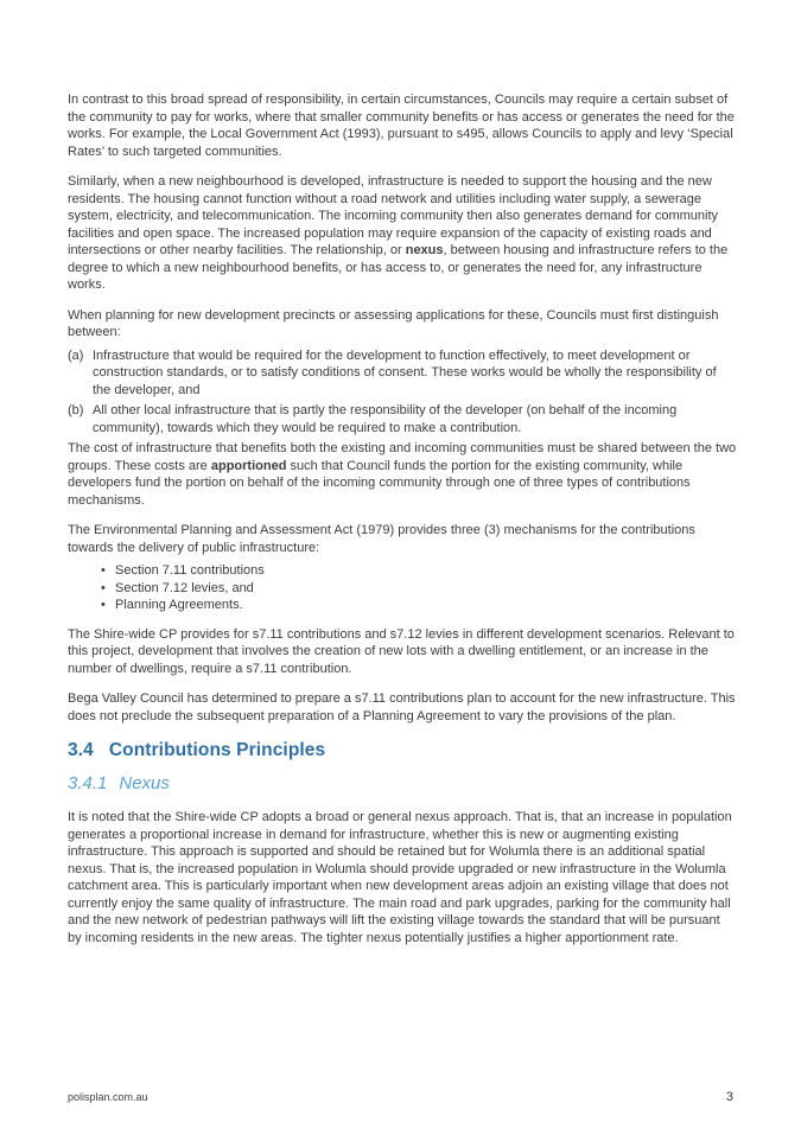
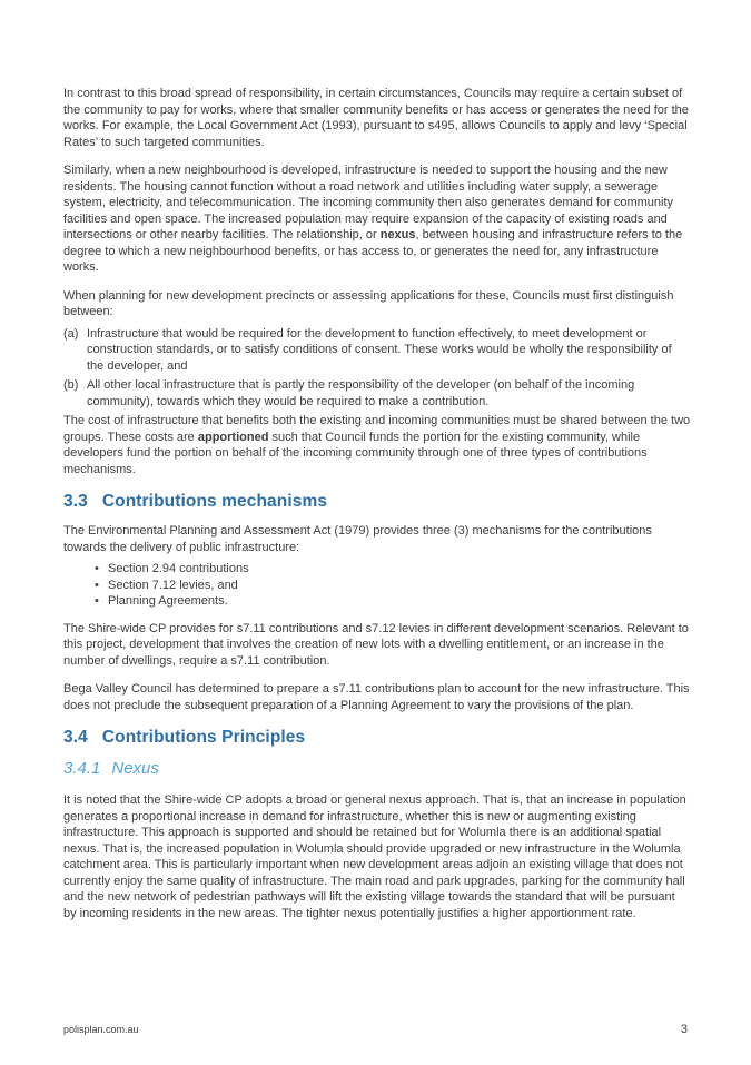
  In contrast to this broad spread of responsibility, in certain circumstances, Councils may require a certain subset of the community to pay for works, where that smaller community benefits or has access or generates the need for the works. For example, the Local Government Act (1993), pursuant to s495, allows Councils to apply and levy ‘Special Rates’ to such targeted communities.
  Similarly, when a new neighbourhood is developed, infrastructure is needed to support the housing and the new residents. The housing cannot function without a road network and utilities including water supply, a sewerage system, electricity, and telecommunication. The incoming community then also generates demand for community facilities and open space. The increased population may require expansion of the capacity of existing roads and intersections or other nearby facilities. The relationship, or nexus, between housing and infrastructure refers to the degree to which a new neighbourhood benefits, or has access to, or generates the need for, any infrastructure works.
  When planning for new development precincts or assessing applications for these, Councils must first distinguish between:
  (a)
  Infrastructure that would be required for the development to function effectively, to meet development or construction standards, or to satisfy conditions of consent. These works would be wholly the responsibility of the developer, and
  (b)
  All other local infrastructure that is partly the responsibility of the developer (on behalf of the incoming community), towards which they would be required to make a contribution.
  The cost of infrastructure that benefits both the existing and incoming communities must be shared between the two groups. These costs are apportioned such that Council funds the portion for the existing community, while developers fund the portion on behalf of the incoming community through one of three types of contributions mechanisms.
+ 3.3 Contributions mechanisms
  The Environmental Planning and Assessment Act (1979) provides three (3) mechanisms for the contributions towards the delivery of public infrastructure:
- Section 7.11 contributions
+ Section 2.94 contributions
  Section 7.12 levies, and
  Planning Agreements.
  The Shire-wide CP provides for s7.11 contributions and s7.12 levies in different development scenarios. Relevant to this project, development that involves the creation of new lots with a dwelling entitlement, or an increase in the number of dwellings, require a s7.11 contribution.
  Bega Valley Council has determined to prepare a s7.11 contributions plan to account for the new infrastructure. This does not preclude the subsequent preparation of a Planning Agreement to vary the provisions of the plan.
  3.4 Contributions Principles
  3.4.1 Nexus
  It is noted that the Shire-wide CP adopts a broad or general nexus approach. That is, that an increase in population generates a proportional increase in demand for infrastructure, whether this is new or augmenting existing infrastructure. This approach is supported and should be retained but for Wolumla there is an additional spatial nexus. That is, the increased population in Wolumla should provide upgraded or new infrastructure in the Wolumla catchment area. This is particularly important when new development areas adjoin an existing village that does not currently enjoy the same quality of infrastructure. The main road and park upgrades, parking for the community hall and the new network of pedestrian pathways will lift the existing village towards the standard that will be pursuant by incoming residents in the new areas. The tighter nexus potentially justifies a higher apportionment rate.
  polisplan.com.au
  3
